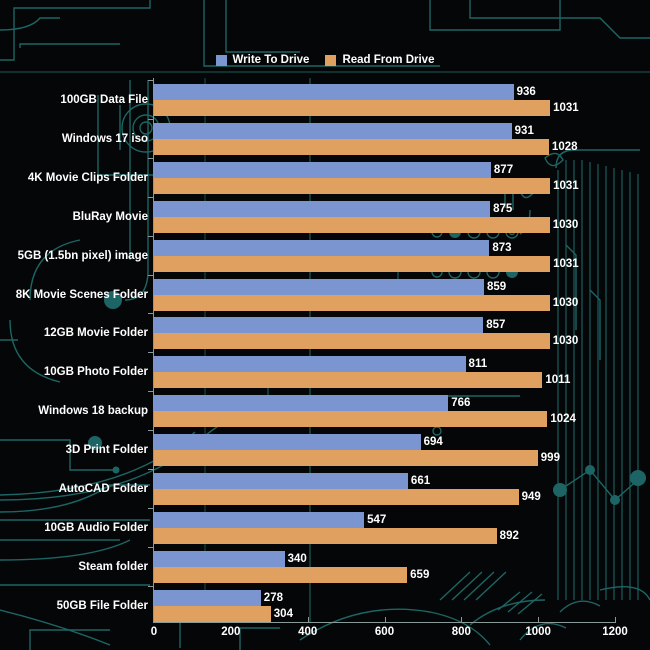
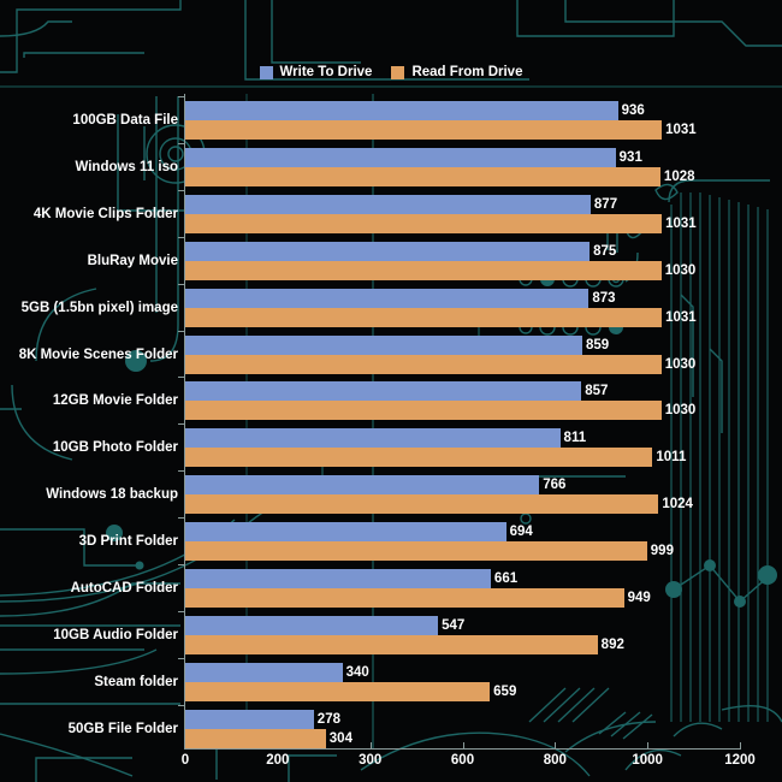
  Write To Drive
  Read From Drive
  0
  200
- 400
+ 300
  600
  800
  1000
  1200
  100GB Data File
  936
  1031
- Windows 17 iso
+ Windows 11 iso
  931
  1028
  4K Movie Clips Folder
  877
  1031
  BluRay Movie
  875
  1030
  5GB (1.5bn pixel) image
  873
  1031
  8K Movie Scenes Folder
  859
  1030
  12GB Movie Folder
  857
  1030
  10GB Photo Folder
  811
  1011
  Windows 18 backup
  766
  1024
  3D Print Folder
  694
  999
  AutoCAD Folder
  661
  949
  10GB Audio Folder
  547
  892
  Steam folder
  340
  659
  50GB File Folder
  278
  304
